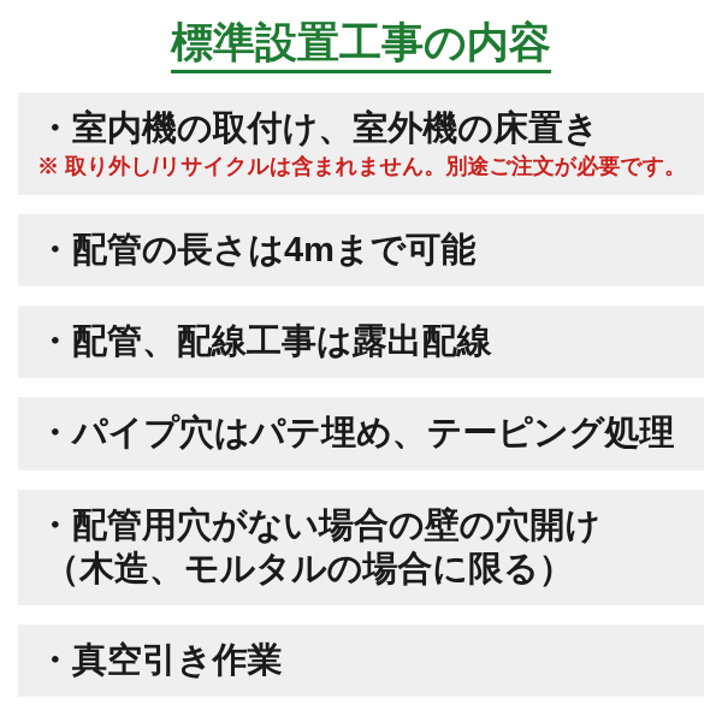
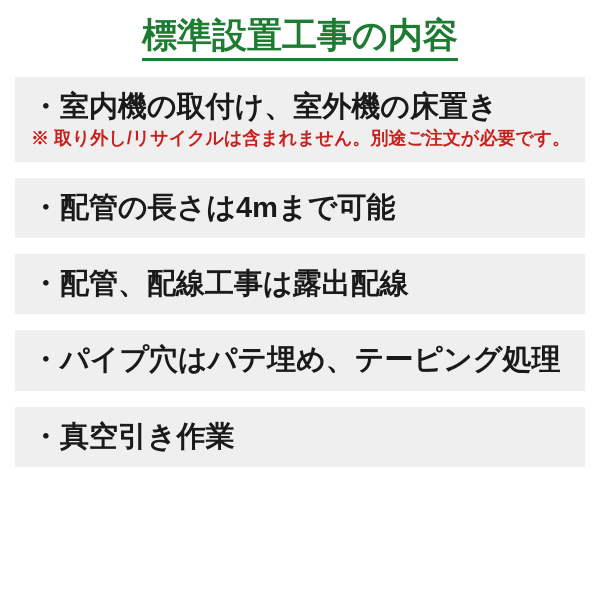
  標準設置工事の内容
  ・室内機の取付け、室外機の床置き
  ※ 取り外し/リサイクルは含まれません。別途ご注文が必要です。
  ・配管の長さは4mまで可能
  ・配管、配線工事は露出配線
  ・パイプ穴はパテ埋め、テーピング処理
- ・配管用穴がない場合の壁の穴開け
- （木造、モルタルの場合に限る）
  ・真空引き作業
